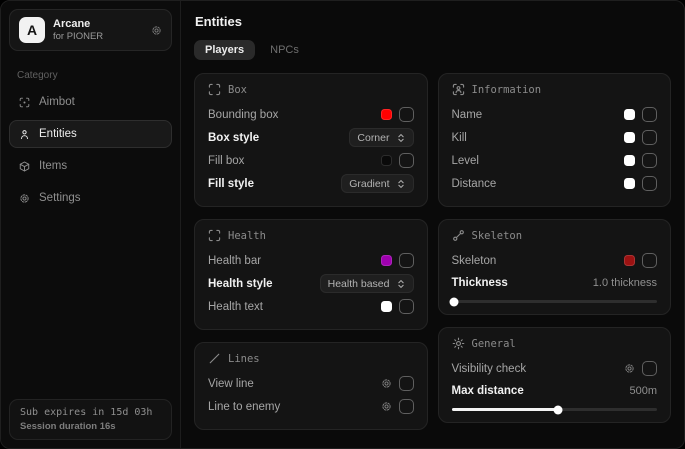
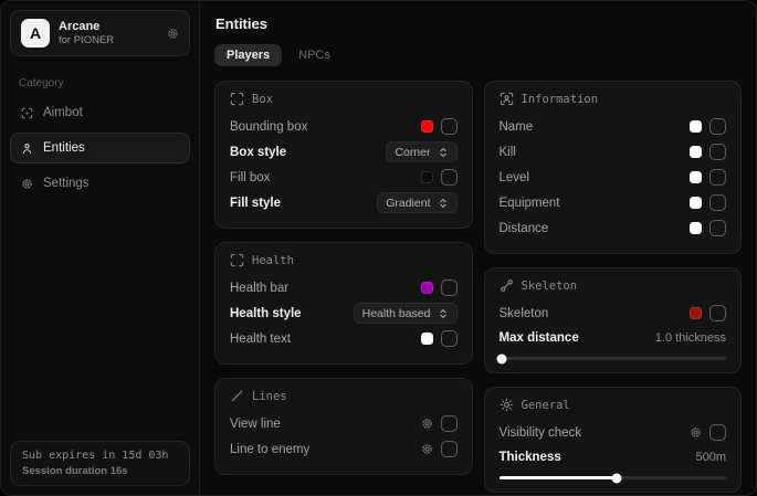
  A
  Arcane
  for PIONER
  Category
  Aimbot
  Entities
- Items
  Settings
  Sub expires in 15d 03h
  Session duration 16s
  Entities
  Players
  NPCs
  Box
  Bounding box
  Box style
  Corner
  Fill box
  Fill style
  Gradient
  Health
  Health bar
  Health style
  Health based
  Health text
  Lines
  View line
  Line to enemy
  Information
  Name
  Kill
  Level
+ Equipment
  Distance
  Skeleton
  Skeleton
- Thickness
+ Max distance
  1.0 thickness
  General
  Visibility check
- Max distance
+ Thickness
  500m
